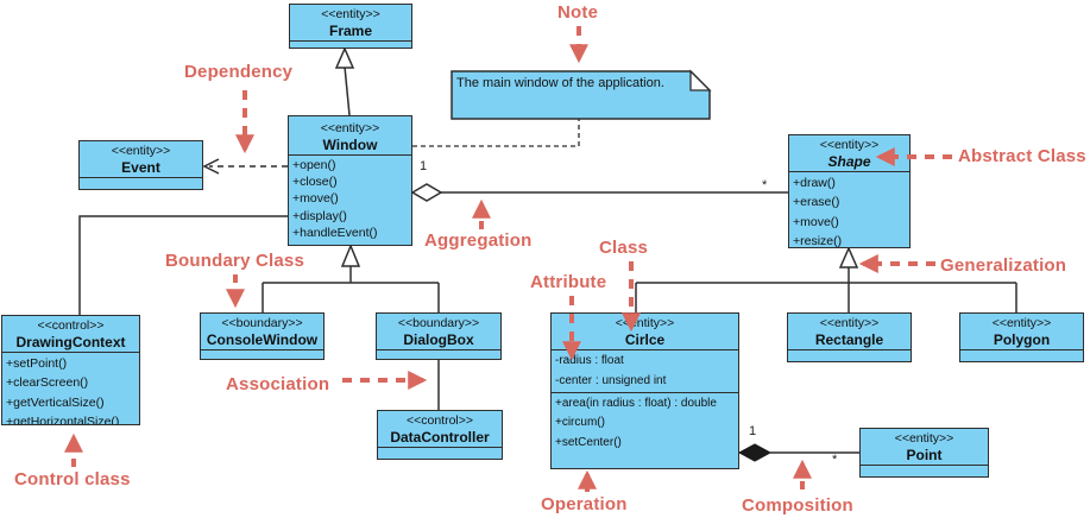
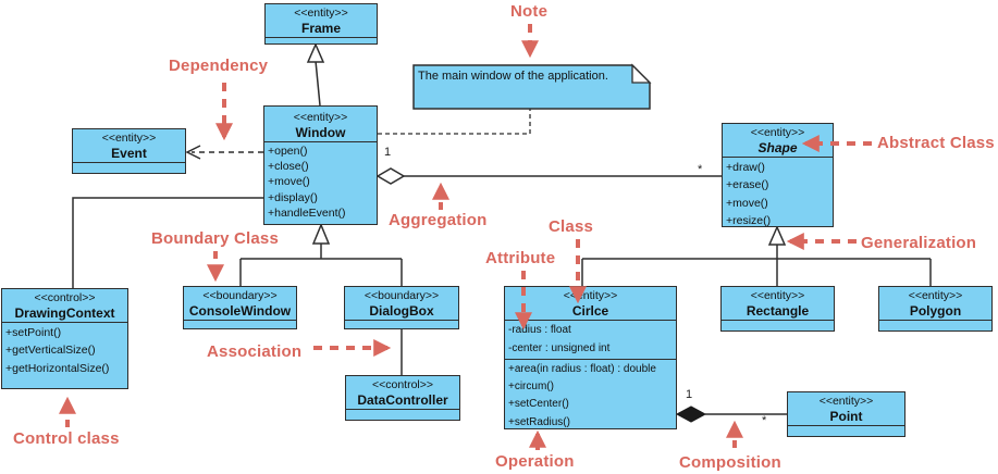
  <<entity>>
  Frame
  <<entity>>
  Window
  +open()
  +close()
  +move()
  +display()
  +handleEvent()
  <<entity>>
  Event
  <<entity>>
  Shape
  +draw()
  +erase()
  +move()
  +resize()
  <<control>>
  DrawingContext
  +setPoint()
- +clearScreen()
  +getVerticalSize()
  +getHorizontalSize()
  <<boundary>>
  ConsoleWindow
  <<boundary>>
  DialogBox
  <<control>>
  DataController
  <<ntity>>
  Cirlce
  -radius : float
  -center : unsigned int
  +area(in radius : float) : double
  +circum()
  +setCenter()
+ +setRadius()
  <<entity>>
  Rectangle
  <<entity>>
  Polygon
  <<entity>>
  Point
  The main window of the application.
  1
  *
  1
  *
  Note
  Dependency
  Abstract Class
  Aggregation
  Generalization
  Boundary Class
  Class
  Attribute
  Association
  Control class
  Operation
  Composition
